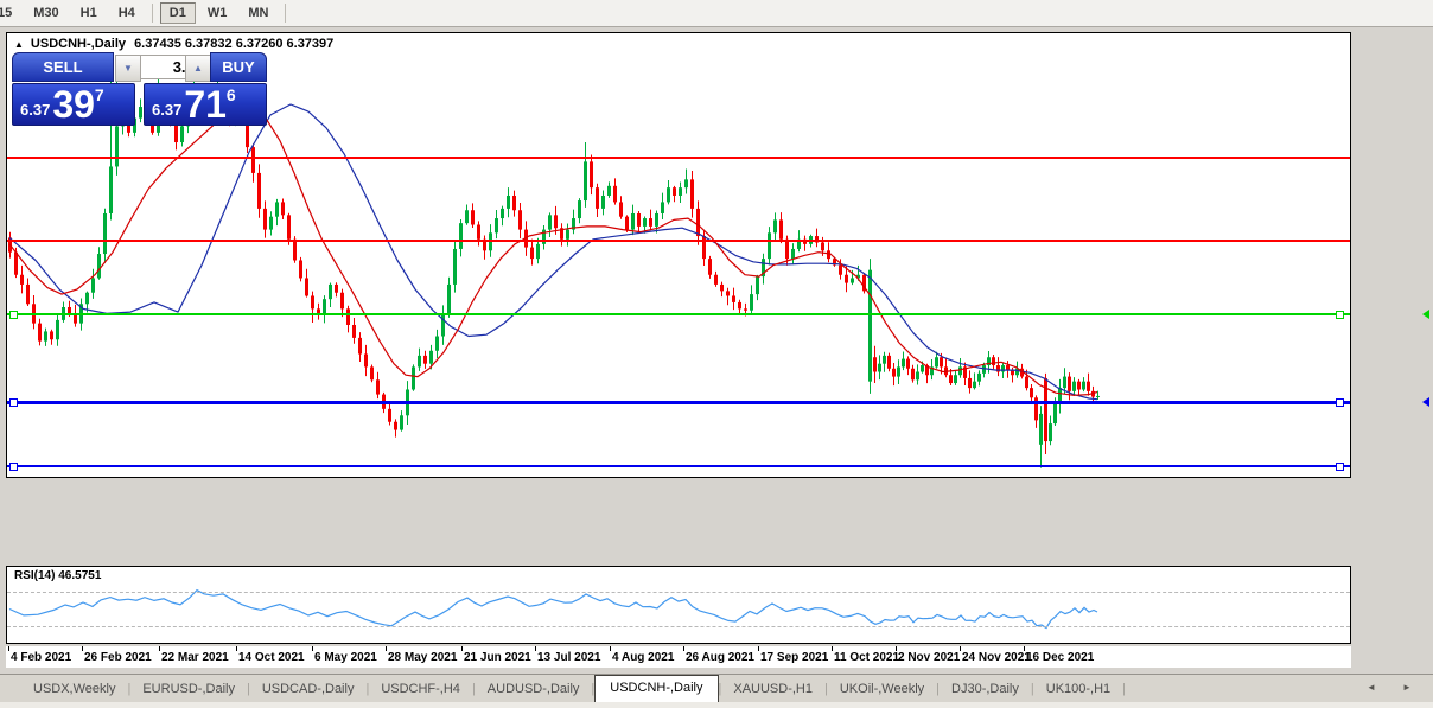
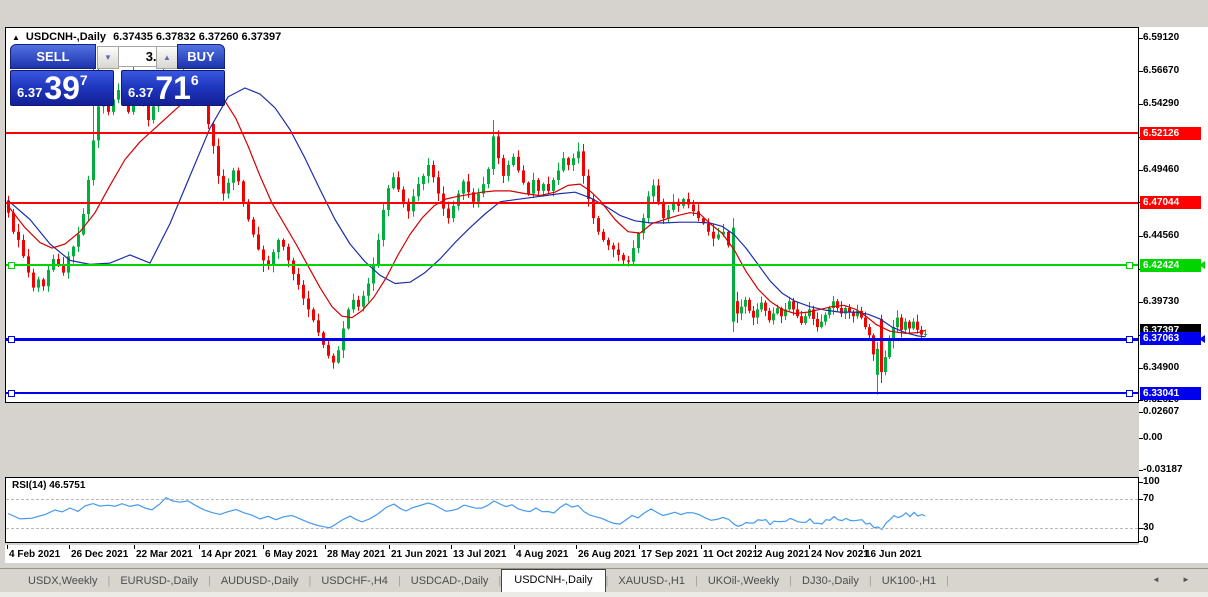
- 15
- M30
- H1
- H4
- D1
- W1
- MN
  RSI(14) 46.5751
+ 6.59120
+ 6.56670
+ 6.54290
+ 6.49460
+ 6.44560
+ 6.39730
+ 6.34900
+ 0.02607
+ 0.00
+ -0.03187
+ 100
+ 70
+ 30
+ 0
+ 6.52126
+ 6.47044
+ 6.42424
+ 6.37063
+ 6.33041
+ 6.37397
  4 Feb 2021
- 26 Feb 2021
+ 26 Dec 2021
  22 Mar 2021
- 14 Oct 2021
+ 14 Apr 2021
  6 May 2021
  28 May 2021
  21 Jun 2021
  13 Jul 2021
  4 Aug 2021
  26 Aug 2021
  17 Sep 2021
  11 Oct 2021
- 2 Nov 2021
+ 2 Aug 2021
  24 Nov 2021
- 16 Dec 2021
+ 16 Jun 2021
  ▲ USDCNH-,Daily 6.37435 6.37832 6.37260 6.37397
  SELL
  ▼
  ▲
  BUY
  6.37
  39
  7
  6.37
  71
  6
  USDX,Weekly
  |
  EURUSD-,Daily
  |
- USDCAD-,Daily
+ AUDUSD-,Daily
  |
  USDCHF-,H4
  |
- AUDUSD-,Daily
+ USDCAD-,Daily
  |
  USDCNH-,Daily
  |
  XAUUSD-,H1
  |
  UKOil-,Weekly
  |
  DJ30-,Daily
  |
  UK100-,H1
  |
  ◄
  ►
